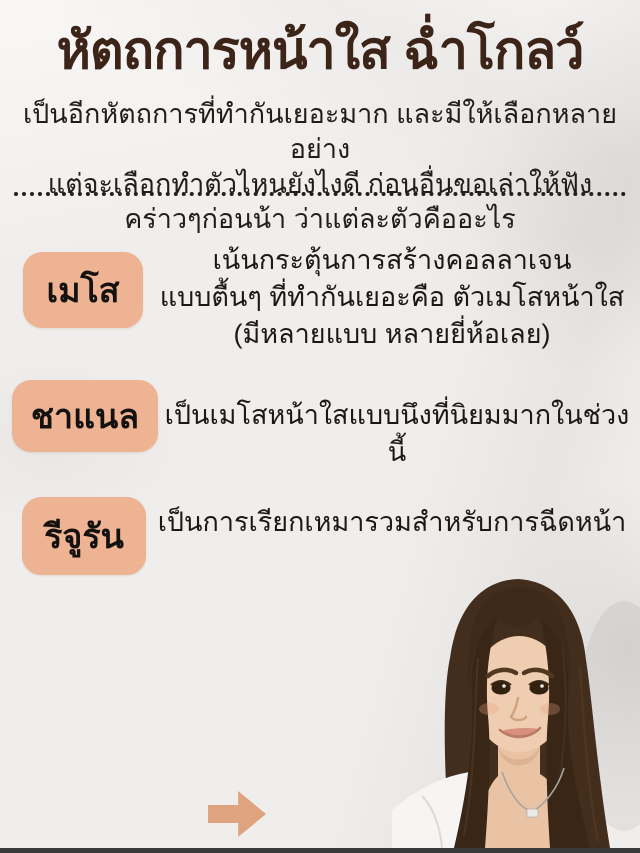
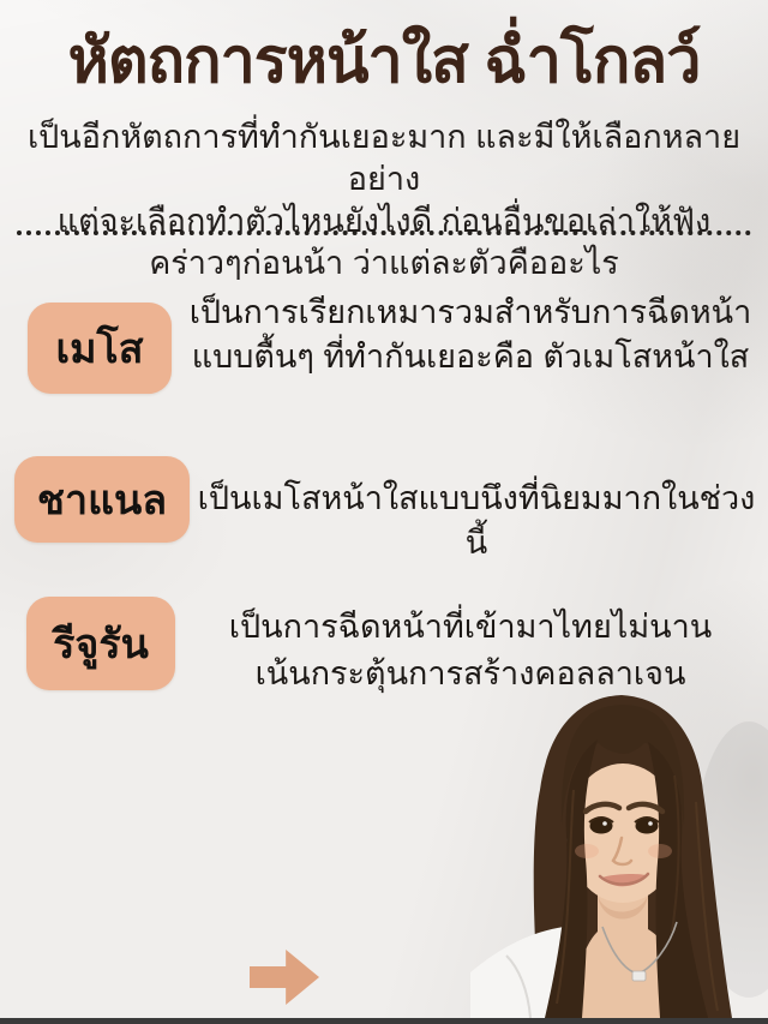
  หัตถการหน้าใส ฉ่ำโกลว์
  เป็นอีกหัตถการที่ทำกันเยอะมาก และมีให้เลือกหลายอย่าง
  แต่จะเลือกทำตัวไหนยังไงดี ก่อนอื่นขอเล่าให้ฟัง
  คร่าวๆก่อนน้า ว่าแต่ละตัวคืออะไร
  เมโส
- เน้นกระตุ้นการสร้างคอลลาเจน
+ เป็นการเรียกเหมารวมสำหรับการฉีดหน้า
  แบบตื้นๆ ที่ทำกันเยอะคือ ตัวเมโสหน้าใส
- (มีหลายแบบ หลายยี่ห้อเลย)
  ชาแนล
  เป็นเมโสหน้าใสแบบนึงที่นิยมมากในช่วงนี้
  รีจูรัน
+ เป็นการฉีดหน้าที่เข้ามาไทยไม่นาน
- เป็นการเรียกเหมารวมสำหรับการฉีดหน้า
+ เน้นกระตุ้นการสร้างคอลลาเจน
